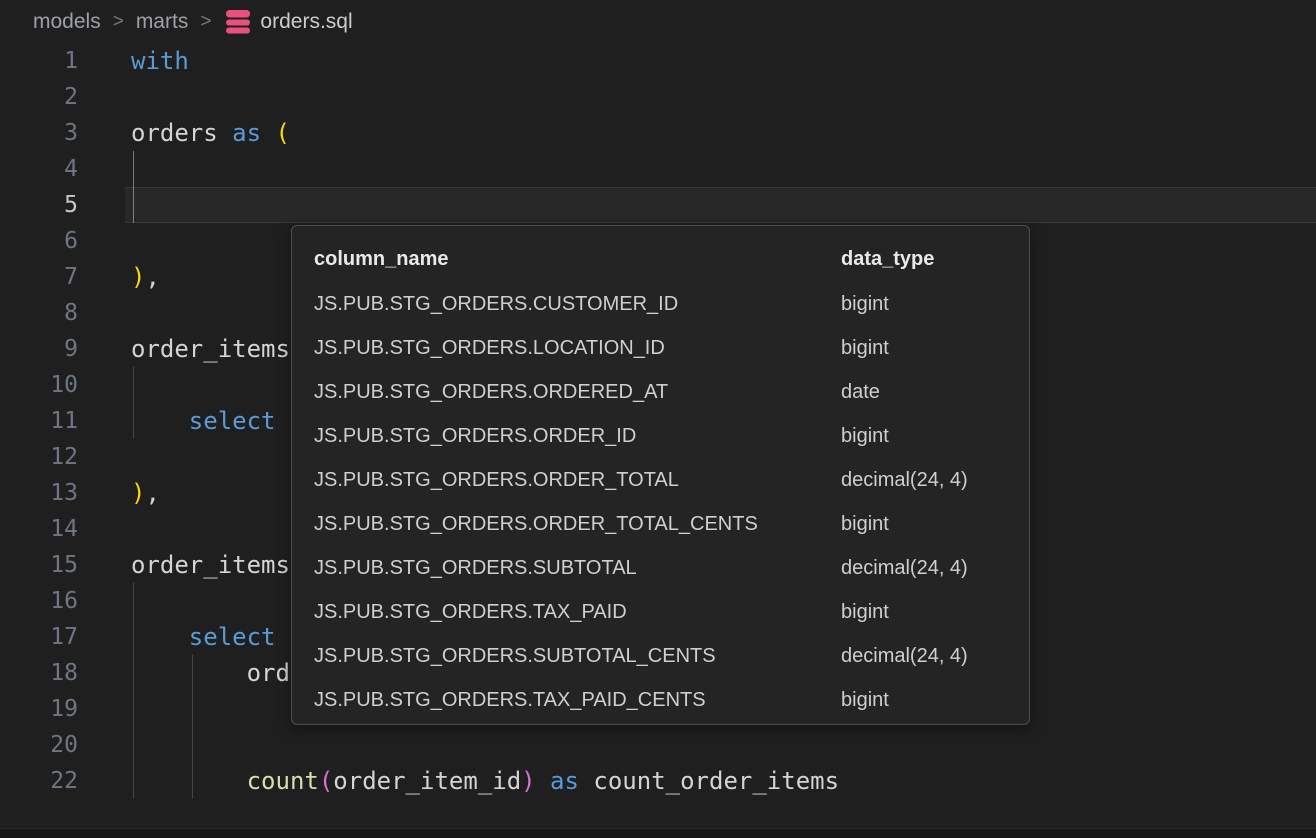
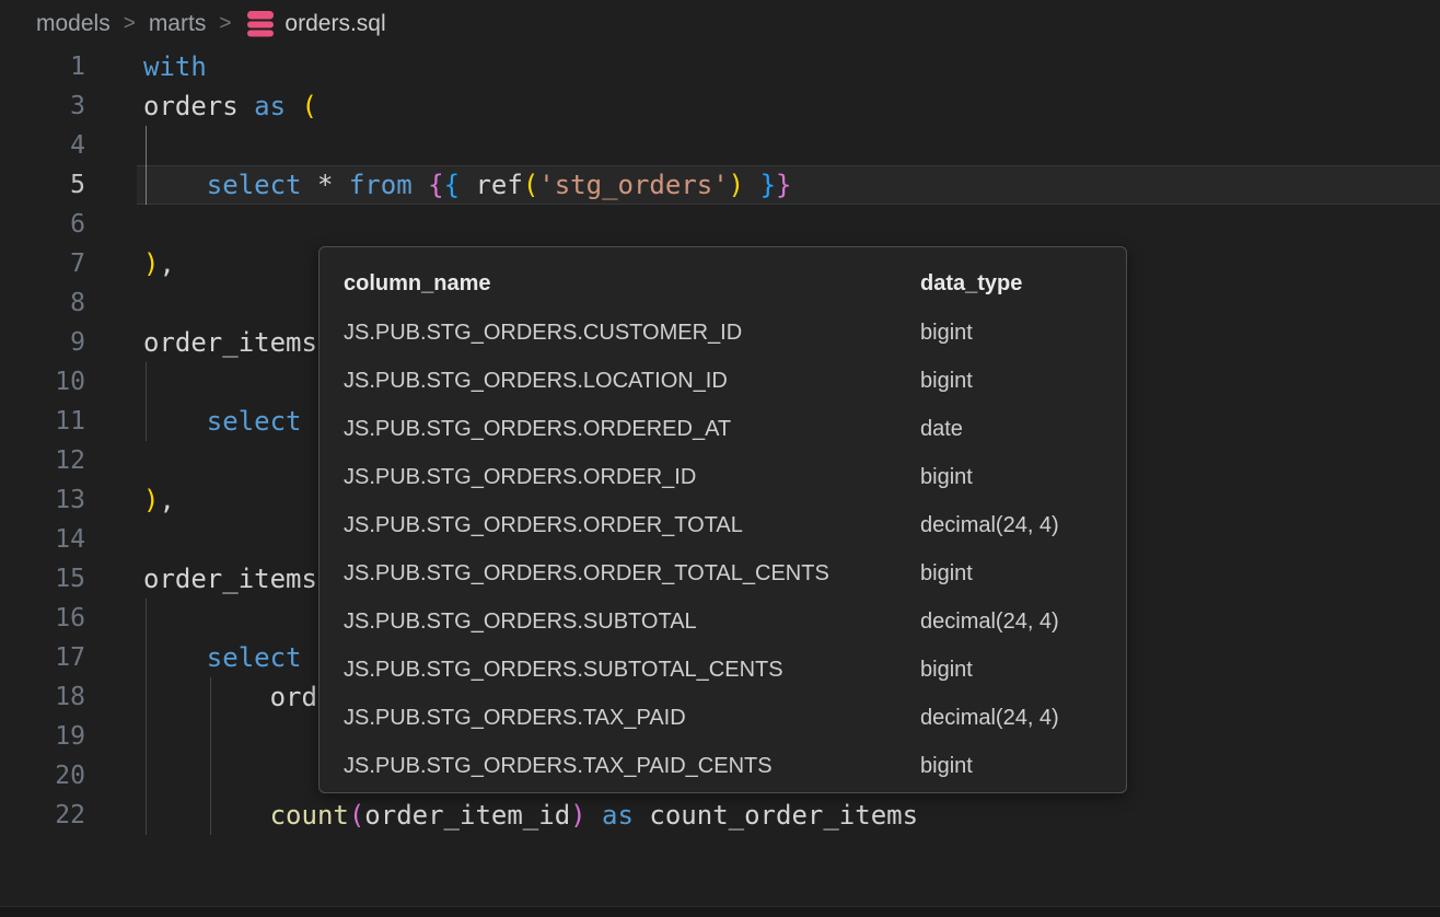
  models
  >
  marts
  >
  orders.sql
  1
  with
- 2
  3
  orders as (
  4
  5
+ select * from {{ ref('stg_orders') }}
  6
  7
  ),
  8
  9
  order_items
  10
  11
  select
  12
  13
  ),
  14
  15
  order_items
  16
  17
  select
  18
  ord
  19
  20
  22
  count(order_item_id) as count_order_items
  column_name
  data_type
  JS.PUB.STG_ORDERS.CUSTOMER_ID
  bigint
  JS.PUB.STG_ORDERS.LOCATION_ID
  bigint
  JS.PUB.STG_ORDERS.ORDERED_AT
  date
  JS.PUB.STG_ORDERS.ORDER_ID
  bigint
  JS.PUB.STG_ORDERS.ORDER_TOTAL
  decimal(24, 4)
  JS.PUB.STG_ORDERS.ORDER_TOTAL_CENTS
  bigint
  JS.PUB.STG_ORDERS.SUBTOTAL
  decimal(24, 4)
- JS.PUB.STG_ORDERS.TAX_PAID
+ JS.PUB.STG_ORDERS.SUBTOTAL_CENTS
  bigint
- JS.PUB.STG_ORDERS.SUBTOTAL_CENTS
+ JS.PUB.STG_ORDERS.TAX_PAID
  decimal(24, 4)
  JS.PUB.STG_ORDERS.TAX_PAID_CENTS
  bigint
